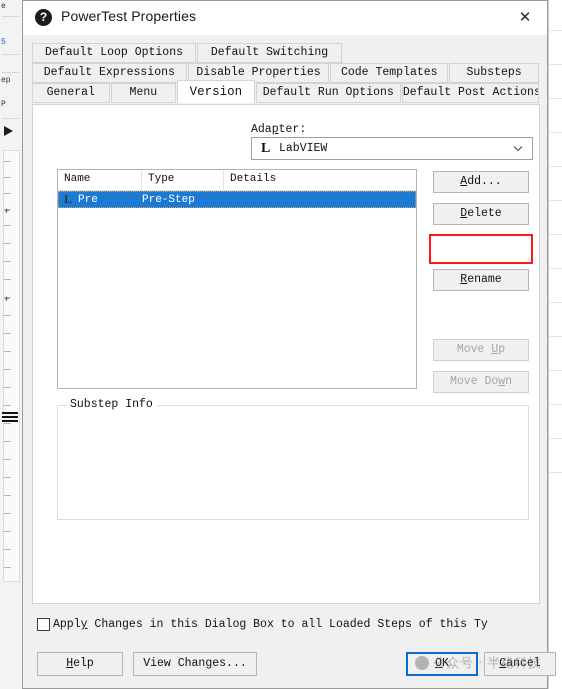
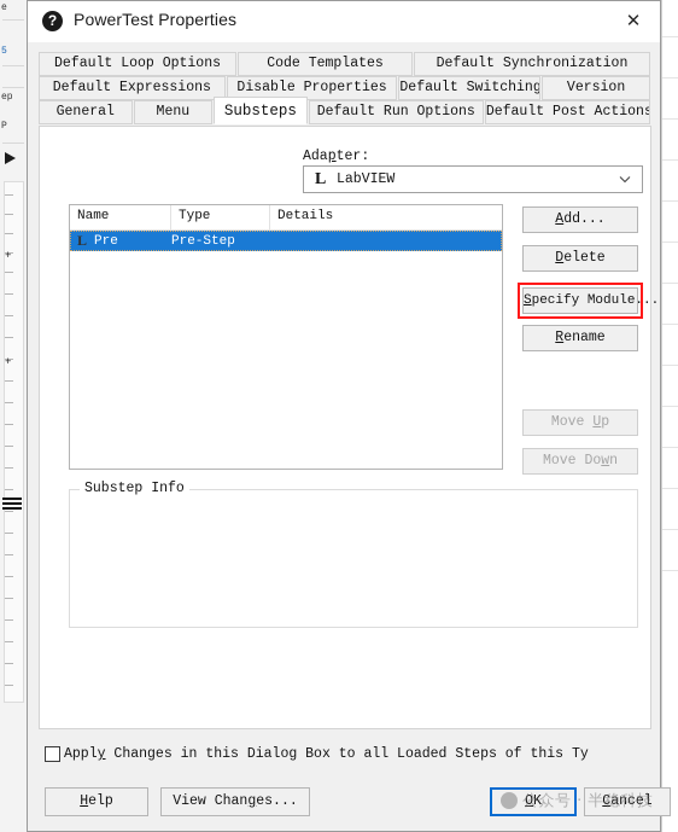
  e
  5
  ep
  P
  +
  +
  ?
  PowerTest Properties
  ✕
  Default Loop Options
- Default Switching
+ Code Templates
+ Default Synchronization
  Default Expressions
  Disable Properties
- Code Templates
+ Default Switching
- Substeps
+ Version
  General
  Menu
- Version
+ Substeps
  Default Run Options
  Default Post Actions
  Adapter:
  L
  LabVIEW
  Name
  Type
  Details
  L
  Pre
  Pre-Step
  Add...
  Delete
+ Specify Module...
  Rename
  Move Up
  Move Down
  Substep Info
  Apply Changes in this Dialog Box to all Loaded Steps of this Ty
  Help
  View Changes...
  OK
  Cancel
  公众号 · 半稳科技
